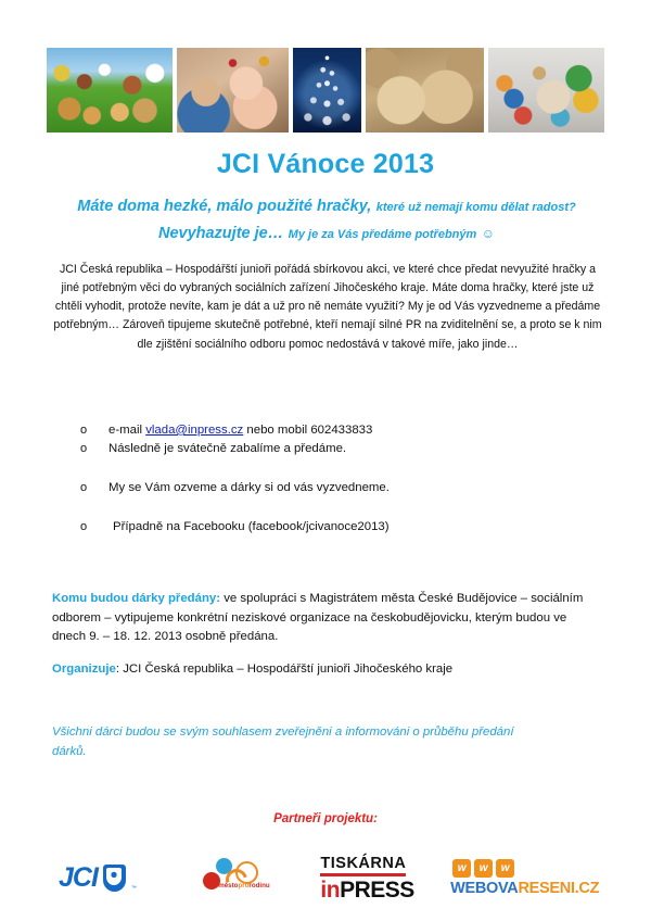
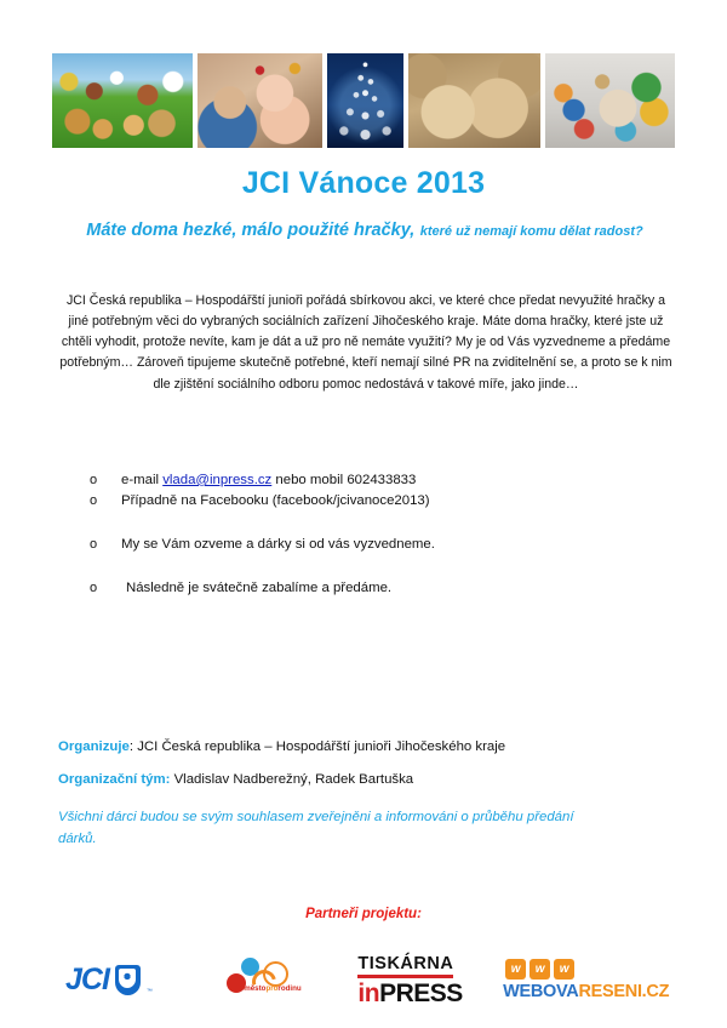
  JCI Vánoce 2013
  Máte doma hezké, málo použité hračky, které už nemají komu dělat radost?
- Nevyhazujte je… My je za Vás předáme potřebným ☺
  JCI Česká republika – Hospodářští junioři pořádá sbírkovou akci, ve které chce předat nevyužité hračky a jiné potřebným věci do vybraných sociálních zařízení Jihočeského kraje. Máte doma hračky, které jste už chtěli vyhodit, protože nevíte, kam je dát a už pro ně nemáte využití? My je od Vás vyzvedneme a předáme potřebným… Zároveň tipujeme skutečně potřebné, kteří nemají silné PR na zviditelnění se, a proto se k nim dle zjištění sociálního odboru pomoc nedostává v takové míře, jako jinde…
  e-mail vlada@inpress.cz nebo mobil 602433833
- Následně je svátečně zabalíme a předáme.
+ Případně na Facebooku (facebook/jcivanoce2013)
  My se Vám ozveme a dárky si od vás vyzvedneme.
- Případně na Facebooku (facebook/jcivanoce2013)
+ Následně je svátečně zabalíme a předáme.
- Komu budou dárky předány: ve spolupráci s Magistrátem města České Budějovice – sociálním odborem – vytipujeme konkrétní neziskové organizace na českobudějovicku, kterým budou ve dnech 9. – 18. 12. 2013 osobně předána.
  Organizuje: JCI Česká republika – Hospodářští junioři Jihočeského kraje
+ Organizační tým: Vladislav Nadberežný, Radek Bartuška
  Všichni dárci budou se svým souhlasem zveřejněni a informováni o průběhu předání dárků.
  Partneři projektu:
  JCI
  TISKÁRNA
  inPRESS
  w
  w
  w
  WEBOVARESENI.CZ
